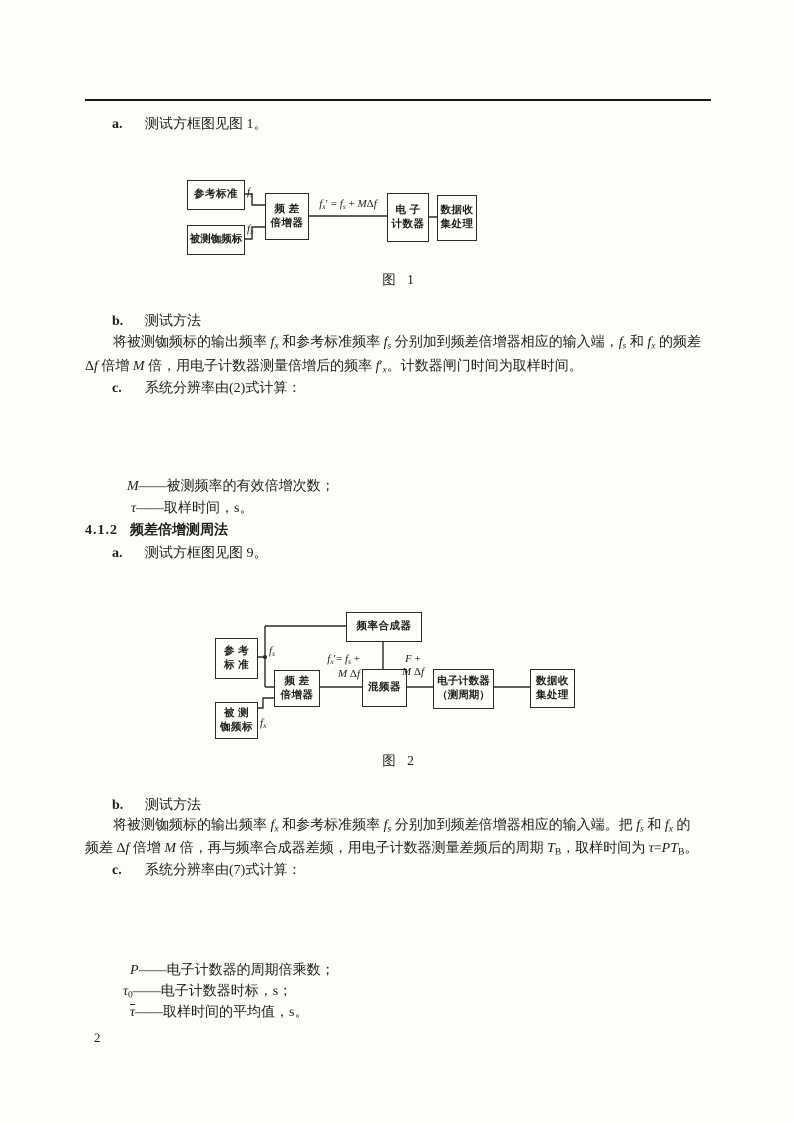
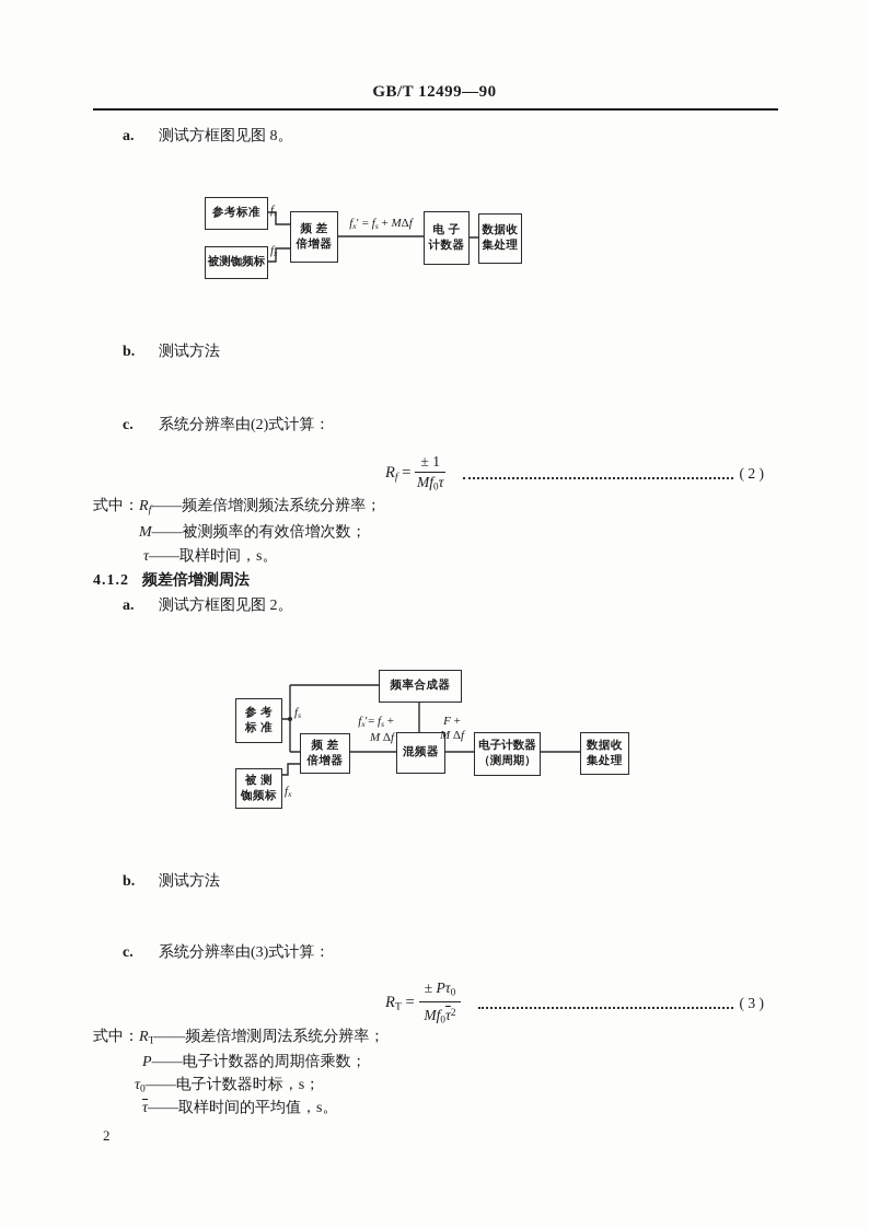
+ GB/T 12499—90
- a. 测试方框图见图 1。
+ a. 测试方框图见图 8。
  参考标准
  被测铷频标
  频 差
  倍增器
  电 子
  计数器
  数据收
  集处理
  fs
  fx
  fx′ = fs + MΔf
- 图 1
  b. 测试方法
- 将被测铷频标的输出频率 fx 和参考标准频率 fs 分别加到频差倍增器相应的输入端，fs 和 fx 的频差
- Δf 倍增 M 倍，用电子计数器测量倍增后的频率 f′x。计数器闸门时间为取样时间。
  c. 系统分辨率由(2)式计算：
+ Rf =
+ ± 1
+ Mf0τ
+ ( 2 )
+ 式中：Rf——频差倍增测频法系统分辨率；
  M——被测频率的有效倍增次数；
  τ——取样时间，s。
  4.1.2 频差倍增测周法
- a. 测试方框图见图 9。
+ a. 测试方框图见图 2。
  频率合成器
  参 考
  标 准
  频 差
  倍增器
  被 测
  铷频标
  混频器
  电子计数器
  （测周期）
  数据收
  集处理
  fs
  fx
  fx′= fs +
  M Δf
  F +
  M Δf
- 图 2
  b. 测试方法
- 将被测铷频标的输出频率 fx 和参考标准频率 fs 分别加到频差倍增器相应的输入端。把 fs 和 fx 的
- 频差 Δf 倍增 M 倍，再与频率合成器差频，用电子计数器测量差频后的周期 TB，取样时间为 τ=PTB。
- c. 系统分辨率由(7)式计算：
+ c. 系统分辨率由(3)式计算：
+ RT =
+ ± Pτ0
+ Mf0τ2
+ ( 3 )
+ 式中：RT——频差倍增测周法系统分辨率；
  P——电子计数器的周期倍乘数；
  τ0——电子计数器时标，s；
  τ——取样时间的平均值，s。
  2
